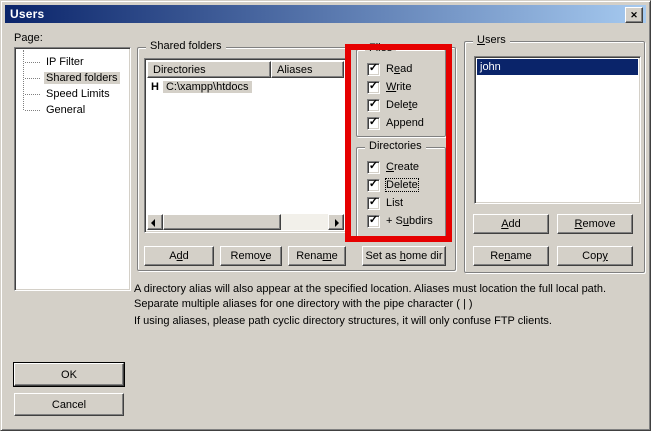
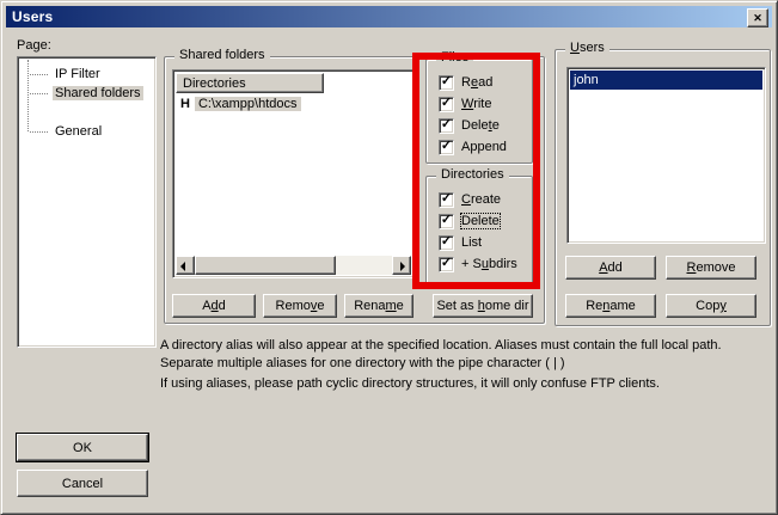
  Users
  ✕
  Page:
  IP Filter
  Shared folders
- Speed Limits
  General
  Shared folders
  Directories
- Aliases
  H C:\xampp\htdocs
  Add
  Remove
  Rename
  Set as home dir
  Files
  ✓
  Read
  ✓
  Write
  ✓
  Delete
  ✓
  Append
  Directories
  ✓
  Create
  ✓
  Delete
  ✓
  List
  ✓
  + Subdirs
  Users
  john
  Add
  Remove
  Rename
  Copy
- A directory alias will also appear at the specified location. Aliases must location the full local path. Separate multiple aliases for one directory with the pipe character ( | )
+ A directory alias will also appear at the specified location. Aliases must contain the full local path. Separate multiple aliases for one directory with the pipe character ( | )
  If using aliases, please path cyclic directory structures, it will only confuse FTP clients.
  OK
  Cancel
